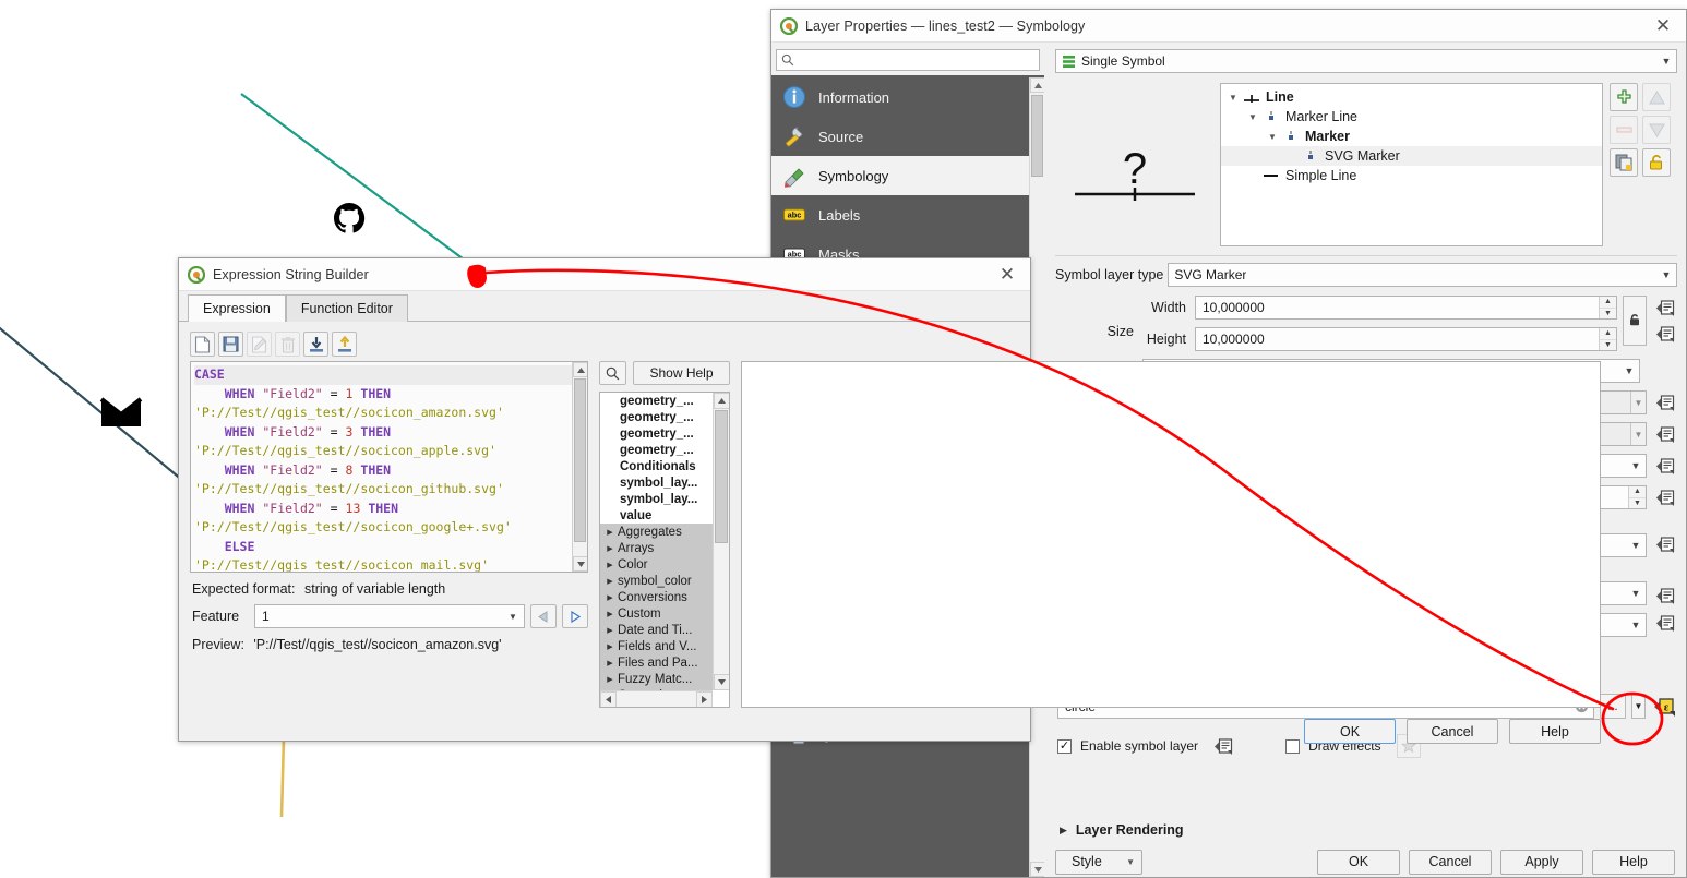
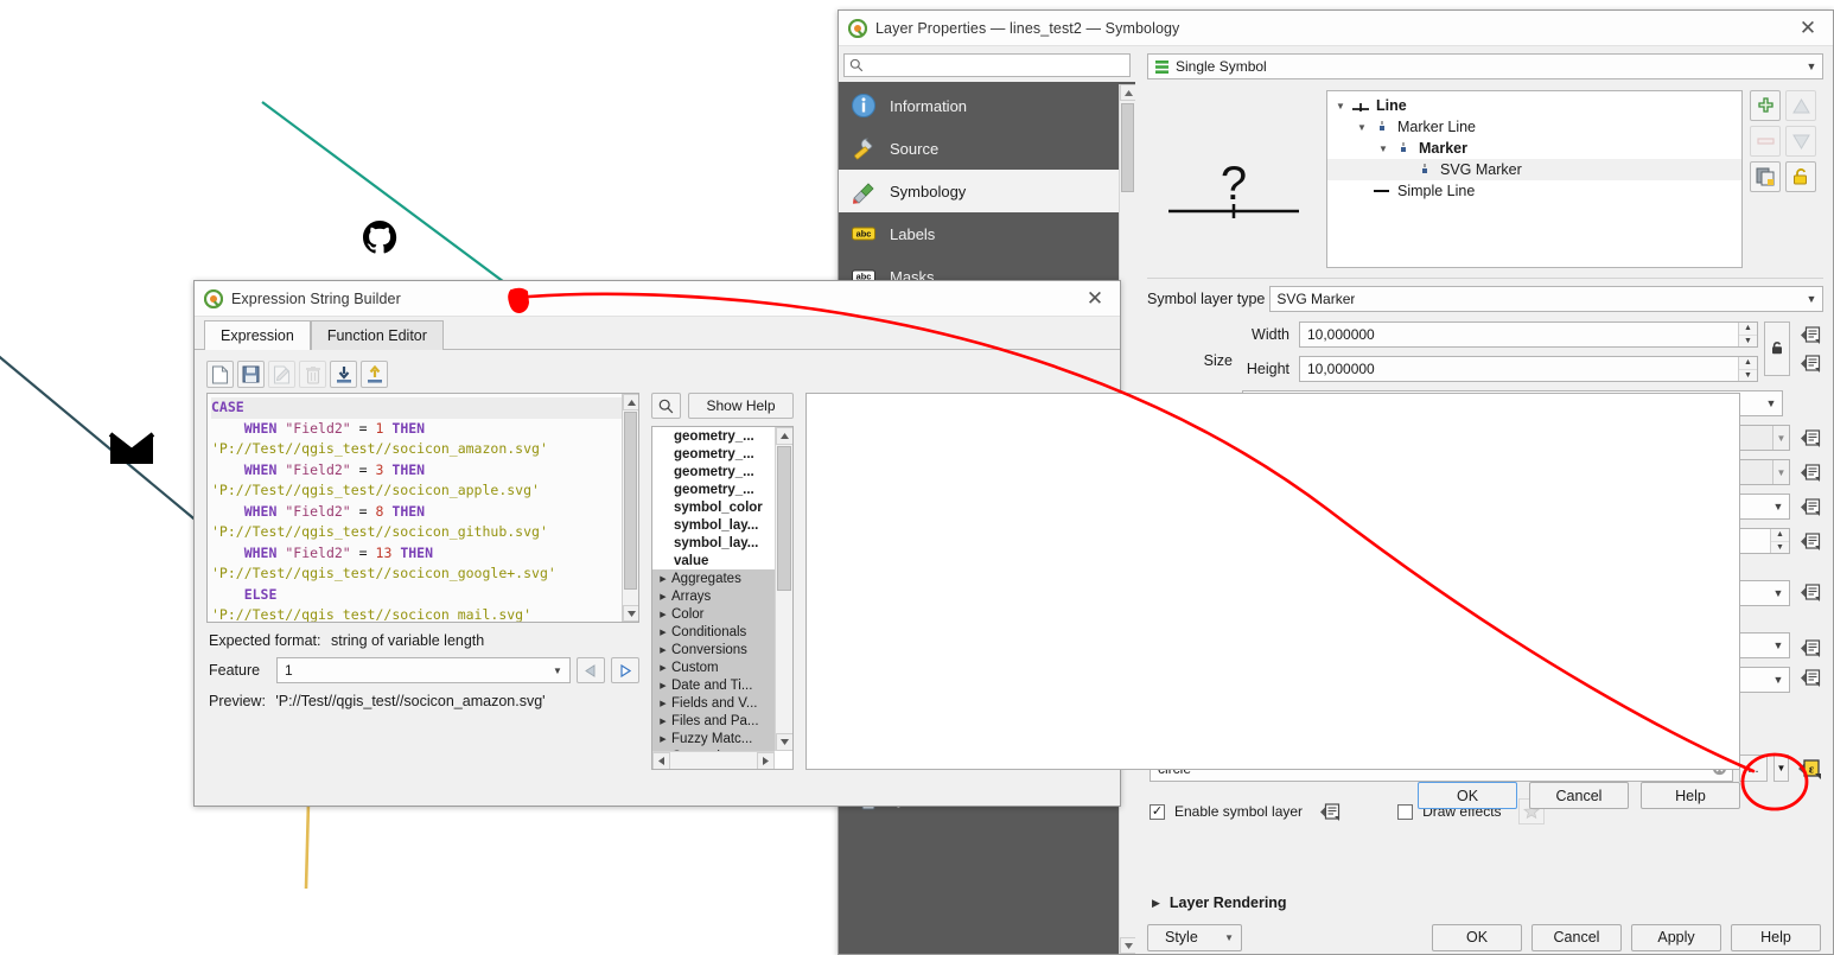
  Layer Properties — lines_test2 — Symbology
  ✕
  Information
  Source
  Symbology
  abc
  Labels
  abc
  Masks
  Single Symbol
  ▼
  ?
  ▼
  Line
  ▼
  Marker Line
  ▼
  Marker
  SVG Marker
  Simple Line
  Symbol layer type
  SVG Marker
  ▼
  Size
  Width
  10,000000
  Height
  10,000000
  ▼
  ▼
  ▼
  ▼
  ▼
  ▼
  ▼
  ▼
  ε
  ✓
  Enable symbol layer
  Draw effects
  ▶
  Layer Rendering
  Style
  ▼
  OK
  Cancel
  Apply
  Help
  Expression String Builder
  ✕
  Expression
  Function Editor
  CASE
  WHEN "Field2" = 1 THEN
  'P://Test//qgis_test//socicon_amazon.svg'
  WHEN "Field2" = 3 THEN
  'P://Test//qgis_test//socicon_apple.svg'
  WHEN "Field2" = 8 THEN
  'P://Test//qgis_test//socicon_github.svg'
  WHEN "Field2" = 13 THEN
  'P://Test//qgis_test//socicon_google+.svg'
  ELSE
  'P://Test//qgis_test//socicon_mail.svg'
  Expected format: string of variable length
  Feature
  1
  ▼
  Preview: 'P://Test//qgis_test//socicon_amazon.svg'
  Show Help
  geometry_...
  geometry_...
  geometry_...
  geometry_...
- Conditionals
+ symbol_color
  symbol_lay...
  symbol_lay...
  value
  Aggregates
  Arrays
  Color
- symbol_color
+ Conditionals
  Conversions
  Custom
  Date and Ti...
  Fields and V...
  Files and Pa...
  Fuzzy Matc...
  OK
  Cancel
  Help
